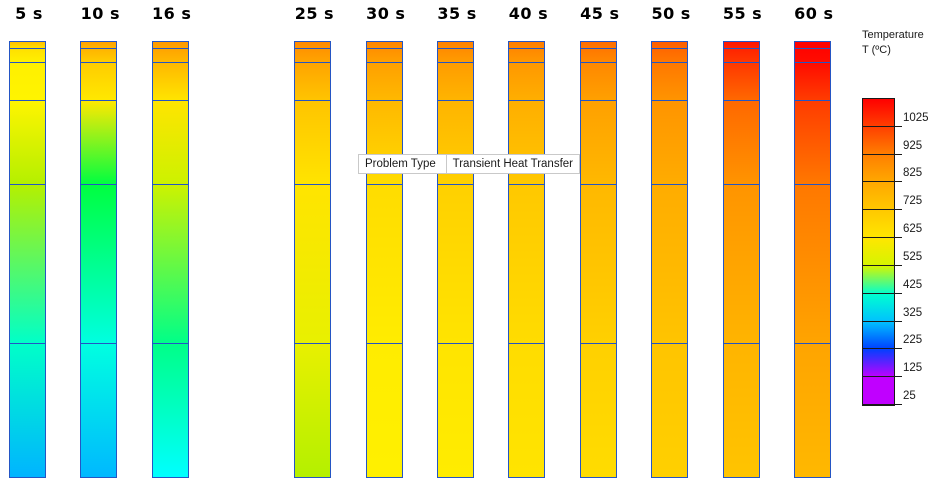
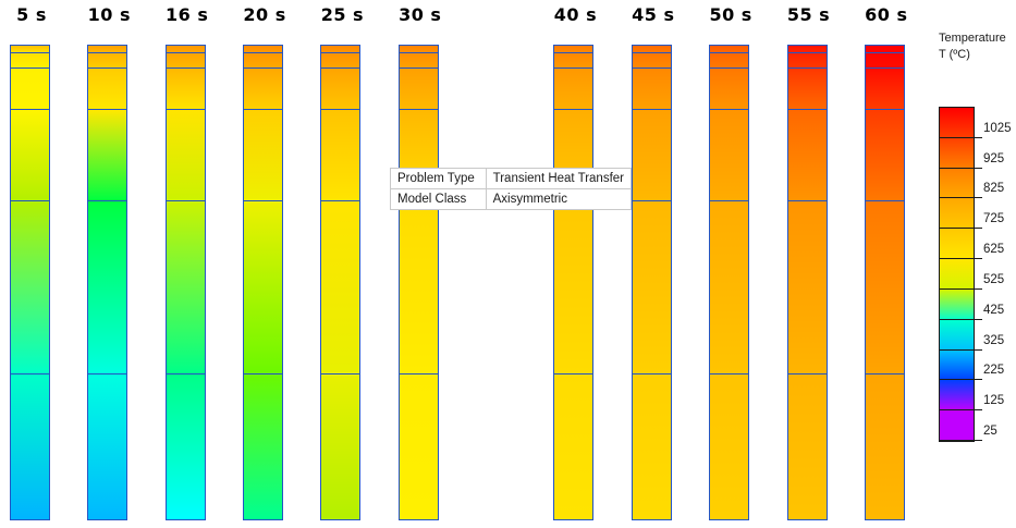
  5 s
  10 s
  16 s
+ 20 s
  25 s
  30 s
- 35 s
  40 s
  45 s
  50 s
  55 s
  60 s
  Problem Type	Transient Heat Transfer
+ Model Class	Axisymmetric
  Temperature
  T (ºC)
  1025
  925
  825
  725
  625
  525
  425
  325
  225
  125
  25
